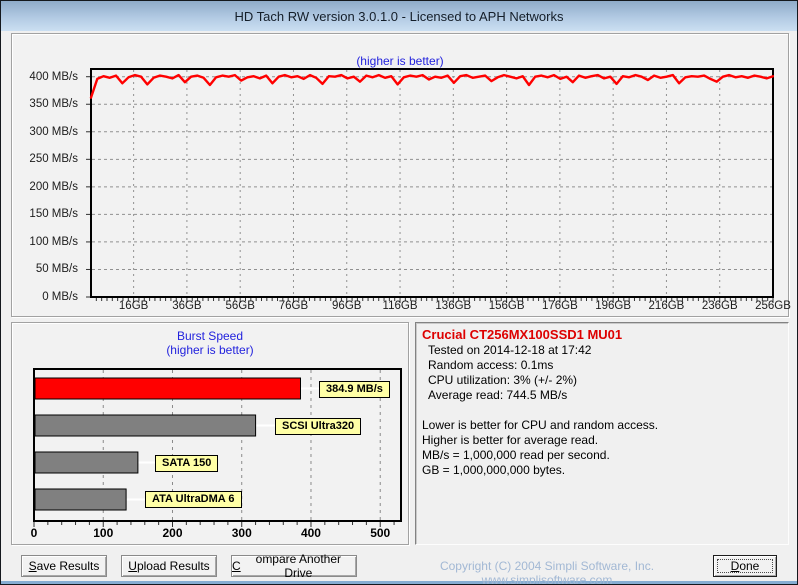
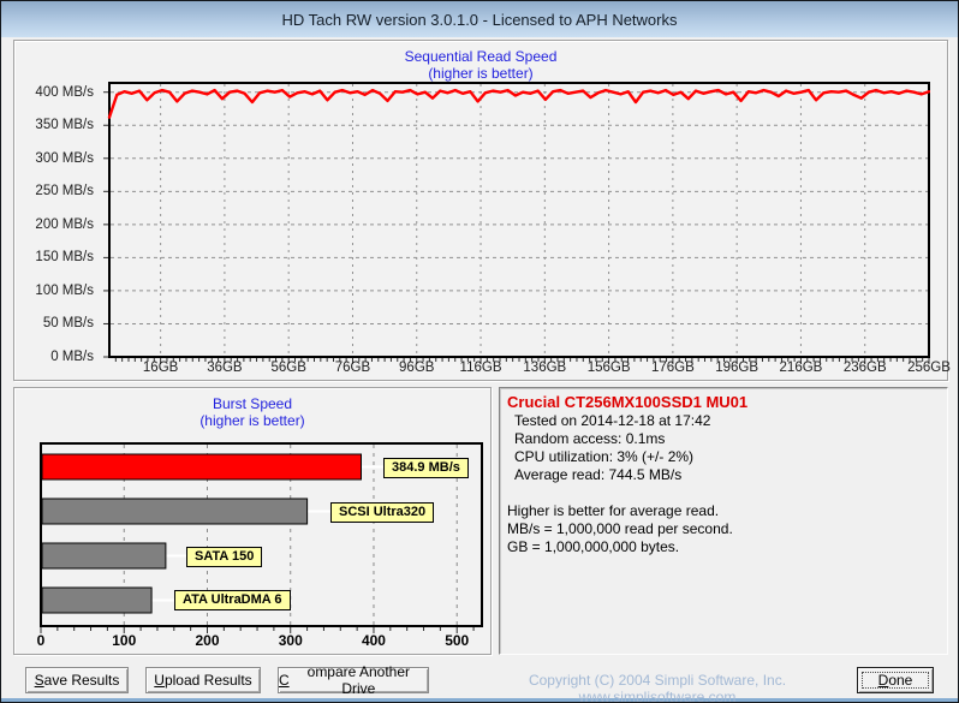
  HD Tach RW version 3.0.1.0 - Licensed to APH Networks
+ Sequential Read Speed
  (higher is better)
  0 MB/s
  50 MB/s
  100 MB/s
  150 MB/s
  200 MB/s
  250 MB/s
  300 MB/s
  350 MB/s
  400 MB/s
  16GB
  36GB
  56GB
  76GB
  96GB
  116GB
  136GB
  156GB
  176GB
  196GB
  216GB
  236GB
  256GB
  Burst Speed
  (higher is better)
  384.9 MB/s
  SCSI Ultra320
  SATA 150
  ATA UltraDMA 6
  0
  100
  200
  300
  400
  500
  Crucial CT256MX100SSD1 MU01
  Tested on 2014-12-18 at 17:42
  Random access: 0.1ms
  CPU utilization: 3% (+/- 2%)
  Average read: 744.5 MB/s
- Lower is better for CPU and random access.
  Higher is better for average read.
  MB/s = 1,000,000 read per second.
  GB = 1,000,000,000 bytes.
  S
  ave Results
  U
  pload Results
  C
  ompare Another Drive
  Copyright (C) 2004 Simpli Software, Inc. www.simplisoftware.com
  D
  one
